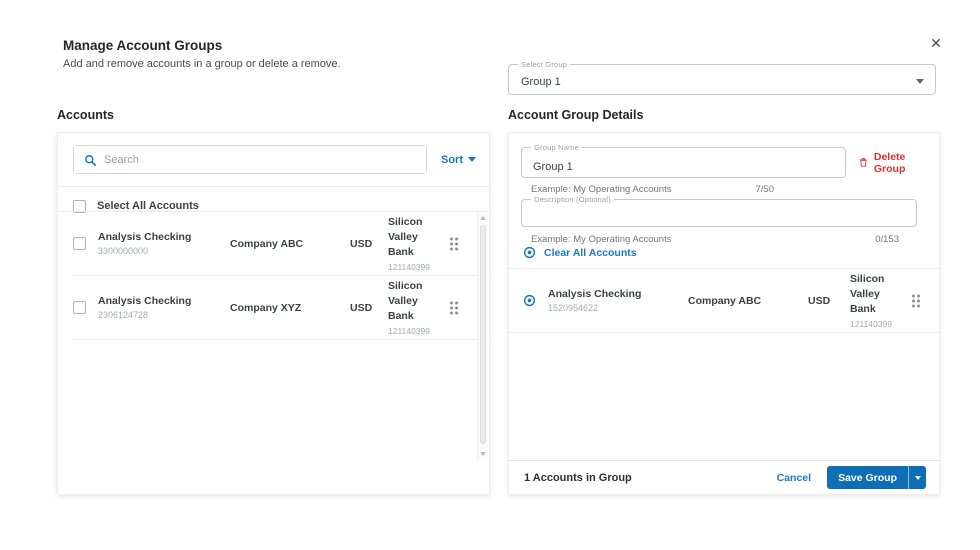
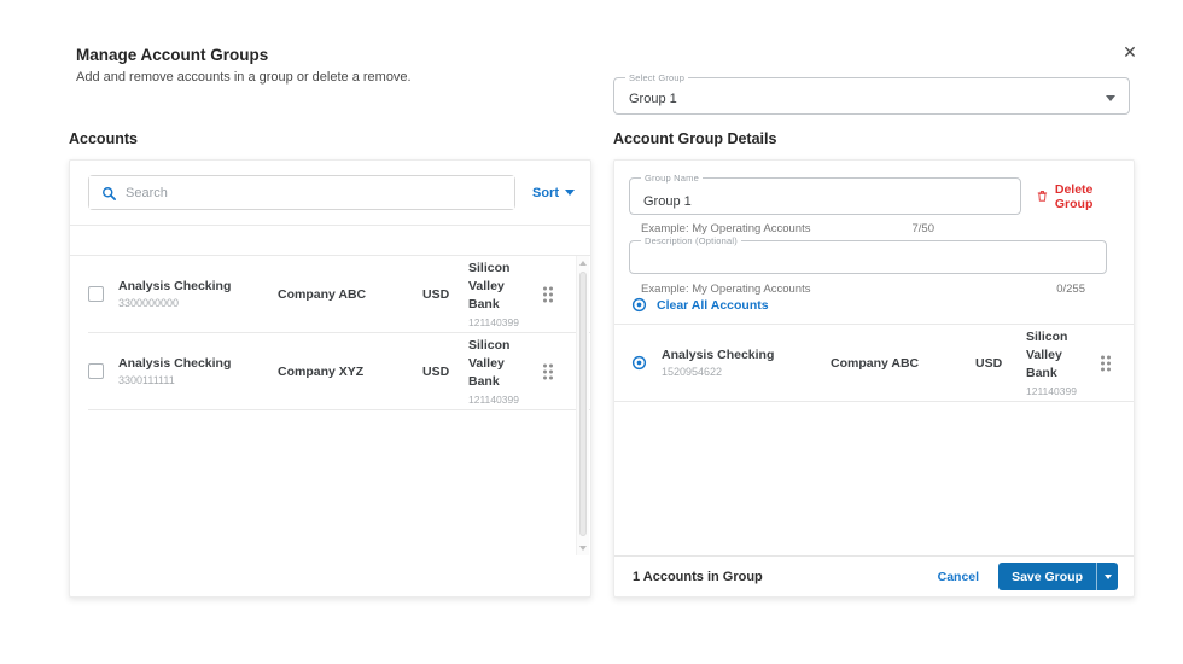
  ✕
  Manage Account Groups
  Add and remove accounts in a group or delete a remove.
  Select Group
  Group 1
  Accounts
  Account Group Details
  Search
  Sort
- Select All Accounts
  Analysis Checking
  3300000000
  Company ABC
  USD
  Silicon Valley Bank
  121140399
  Analysis Checking
- 2306124728
+ 3300111111
  Company XYZ
  USD
  Silicon Valley Bank
  121140399
  Group Name
  Group 1
  Delete Group
  Example: My Operating Accounts
  7/50
  Description (Optional)
  Example: My Operating Accounts
- 0/153
+ 0/255
  Clear All Accounts
  Analysis Checking
  1520954622
  Company ABC
  USD
  Silicon Valley Bank
  121140399
  1 Accounts in Group
  Cancel
  Save Group
